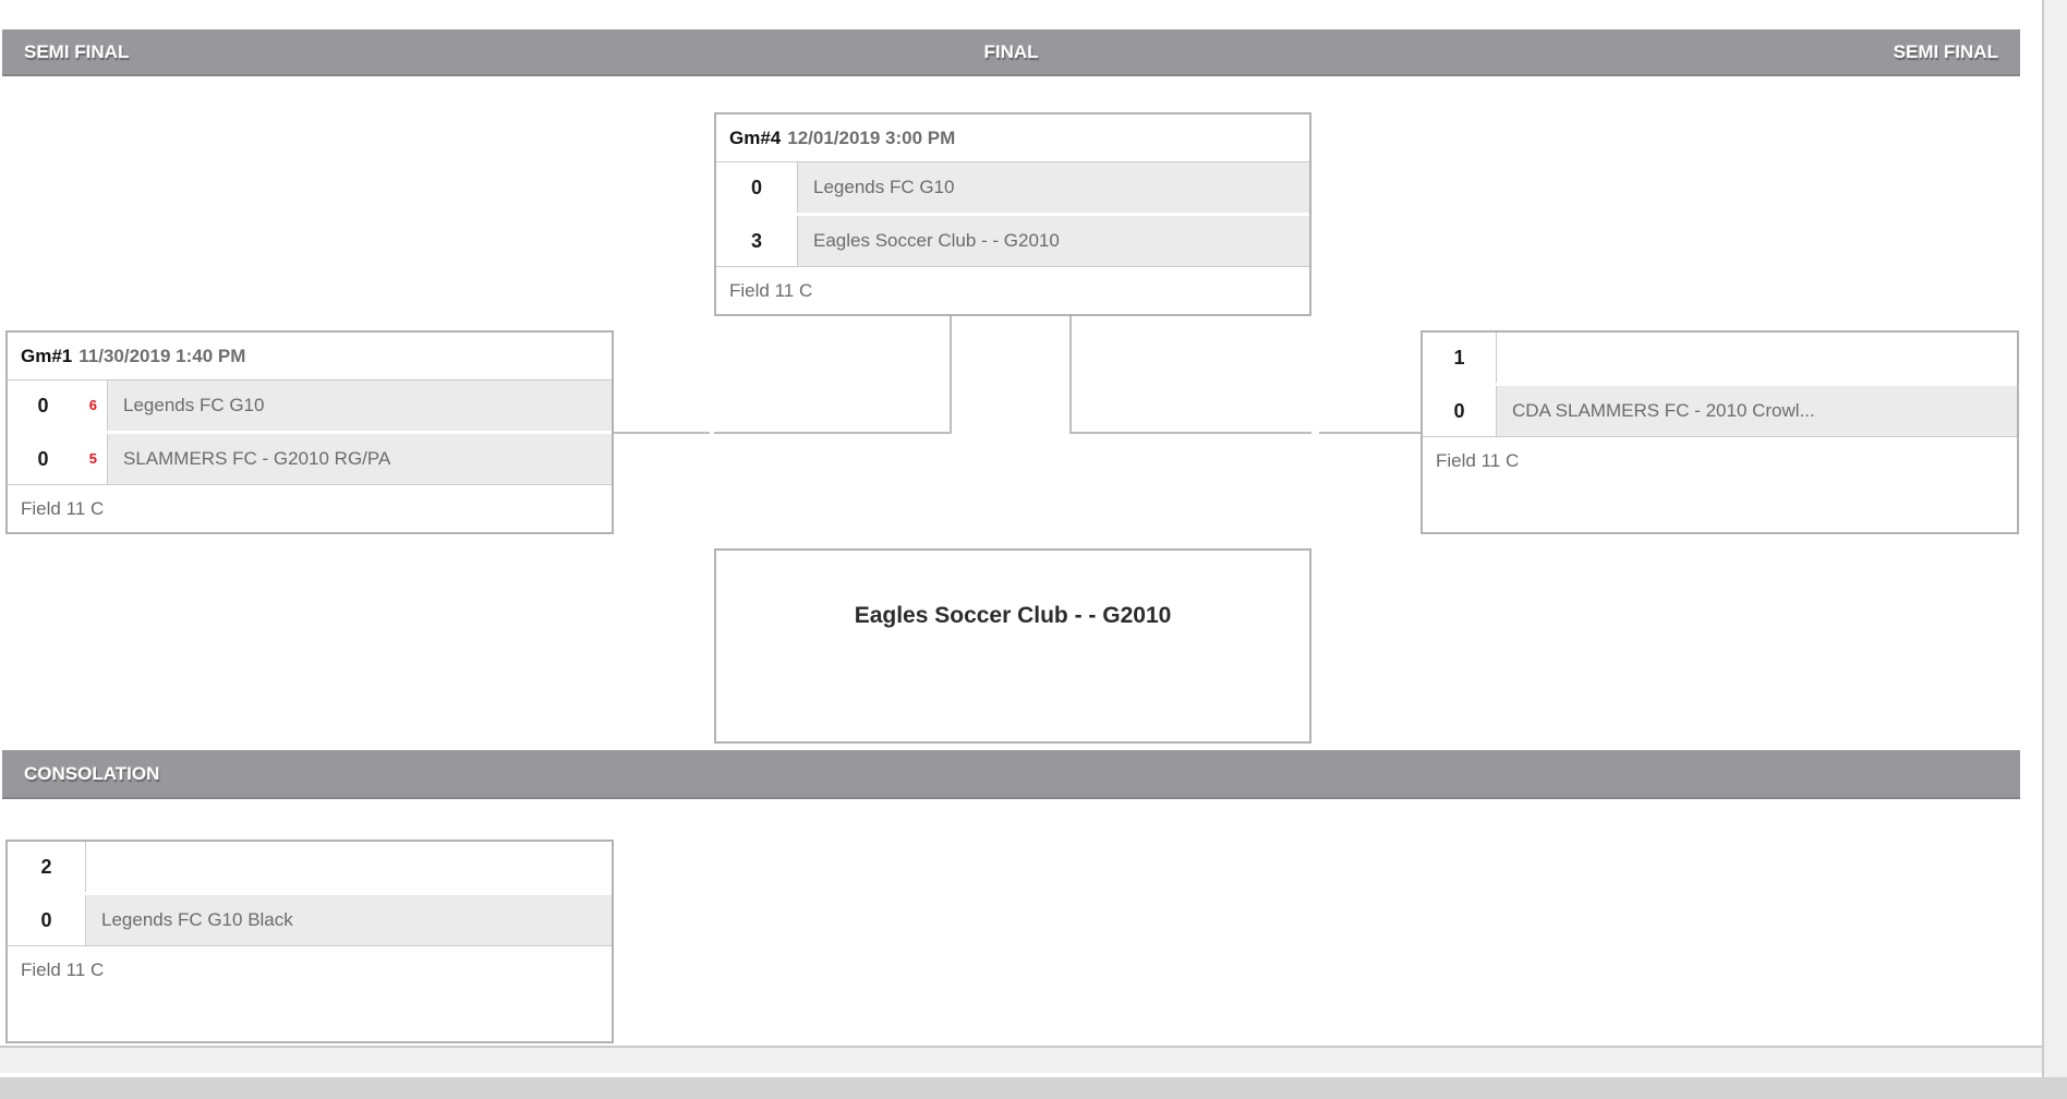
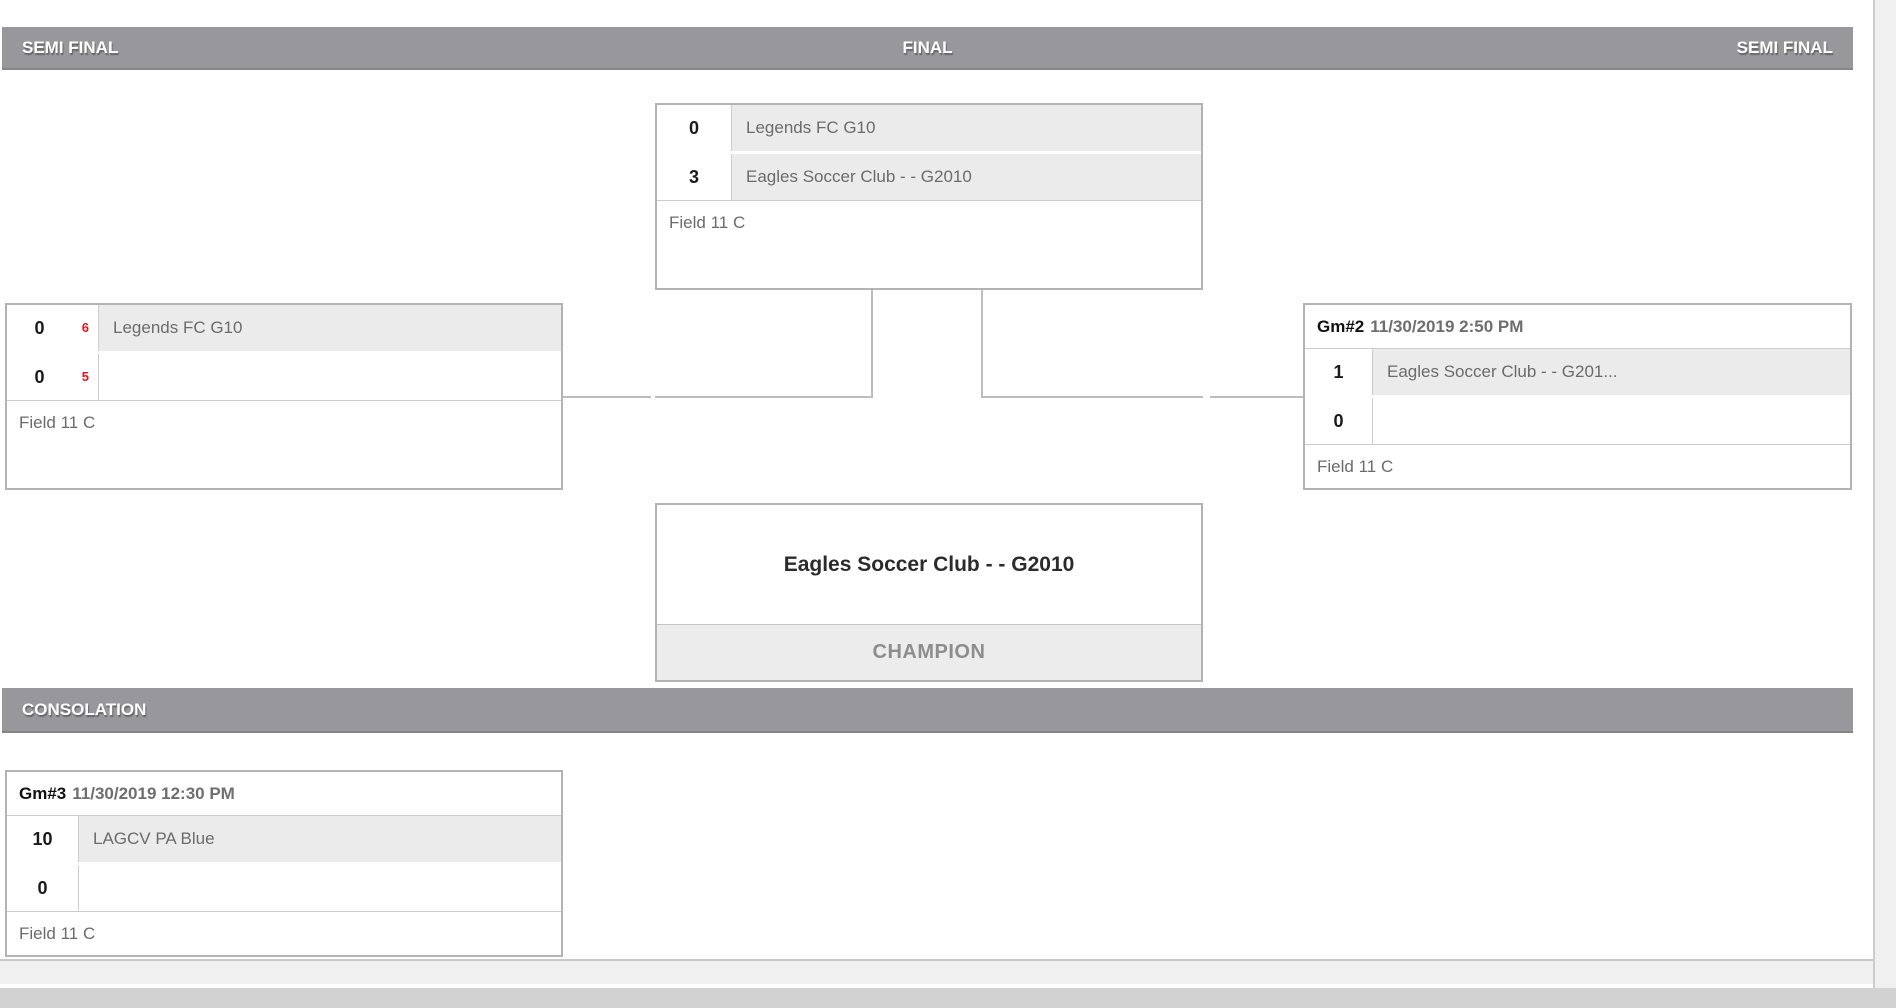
  SEMI FINAL
  FINAL
  SEMI FINAL
- Gm#4
- 12/01/2019 3:00 PM
  0
  Legends FC G10
  3
  Eagles Soccer Club - - G2010
  Field 11 C
- Gm#1
- 11/30/2019 1:40 PM
  0
  6
  Legends FC G10
  0
  5
- SLAMMERS FC - G2010 RG/PA
  Field 11 C
+ Gm#2
+ 11/30/2019 2:50 PM
  1
+ Eagles Soccer Club - - G201...
  0
- CDA SLAMMERS FC - 2010 Crowl...
  Field 11 C
  Eagles Soccer Club - - G2010
+ CHAMPION
  CONSOLATION
+ Gm#3
+ 11/30/2019 12:30 PM
- 2
+ 10
+ LAGCV PA Blue
  0
- Legends FC G10 Black
  Field 11 C
